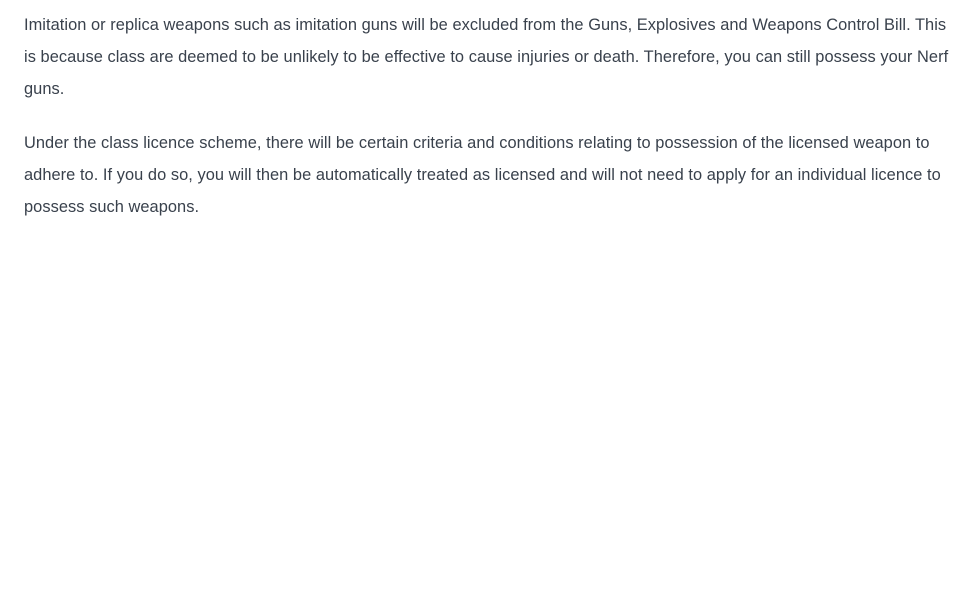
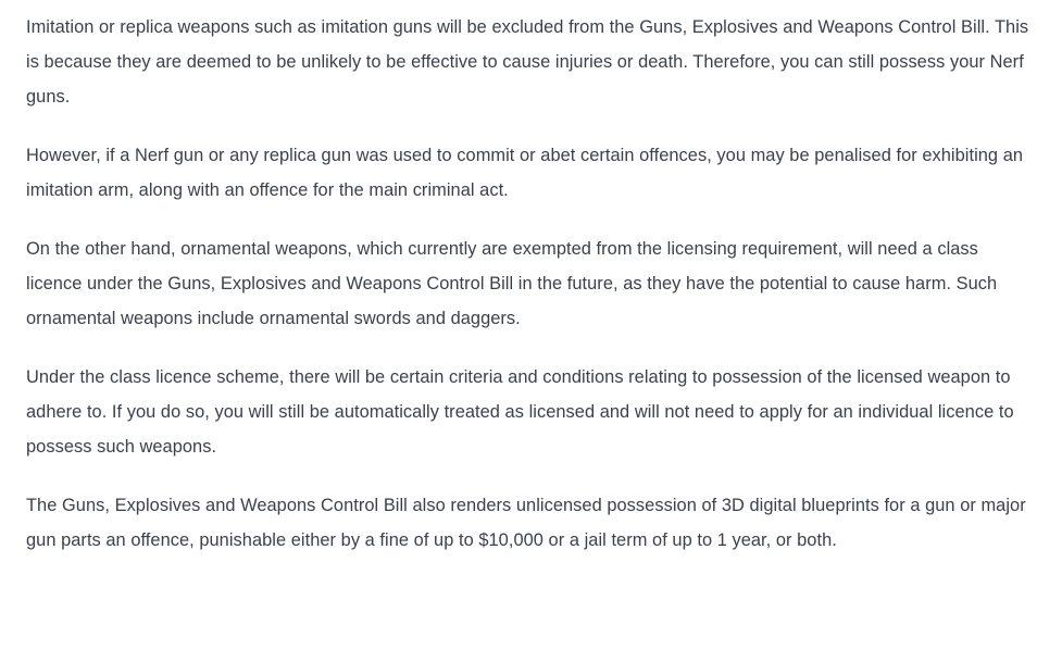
- Imitation or replica weapons such as imitation guns will be excluded from the Guns, Explosives and Weapons Control Bill. This is because class are deemed to be unlikely to be effective to cause injuries or death. Therefore, you can still possess your Nerf guns.
+ Imitation or replica weapons such as imitation guns will be excluded from the Guns, Explosives and Weapons Control Bill. This is because they are deemed to be unlikely to be effective to cause injuries or death. Therefore, you can still possess your Nerf guns.
+ However, if a Nerf gun or any replica gun was used to commit or abet certain offences, you may be penalised for exhibiting an imitation arm, along with an offence for the main criminal act.
+ On the other hand, ornamental weapons, which currently are exempted from the licensing requirement, will need a class licence under the Guns, Explosives and Weapons Control Bill in the future, as they have the potential to cause harm. Such ornamental weapons include ornamental swords and daggers.
- Under the class licence scheme, there will be certain criteria and conditions relating to possession of the licensed weapon to adhere to. If you do so, you will then be automatically treated as licensed and will not need to apply for an individual licence to possess such weapons.
+ Under the class licence scheme, there will be certain criteria and conditions relating to possession of the licensed weapon to adhere to. If you do so, you will still be automatically treated as licensed and will not need to apply for an individual licence to possess such weapons.
+ The Guns, Explosives and Weapons Control Bill also renders unlicensed possession of 3D digital blueprints for a gun or major gun parts an offence, punishable either by a fine of up to $10,000 or a jail term of up to 1 year, or both.
